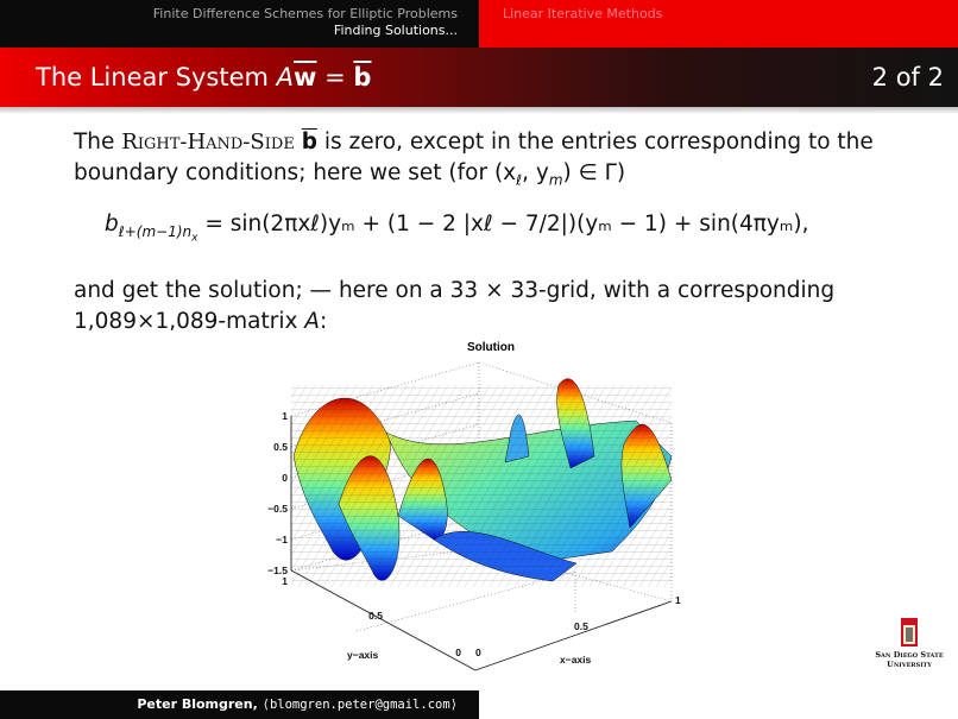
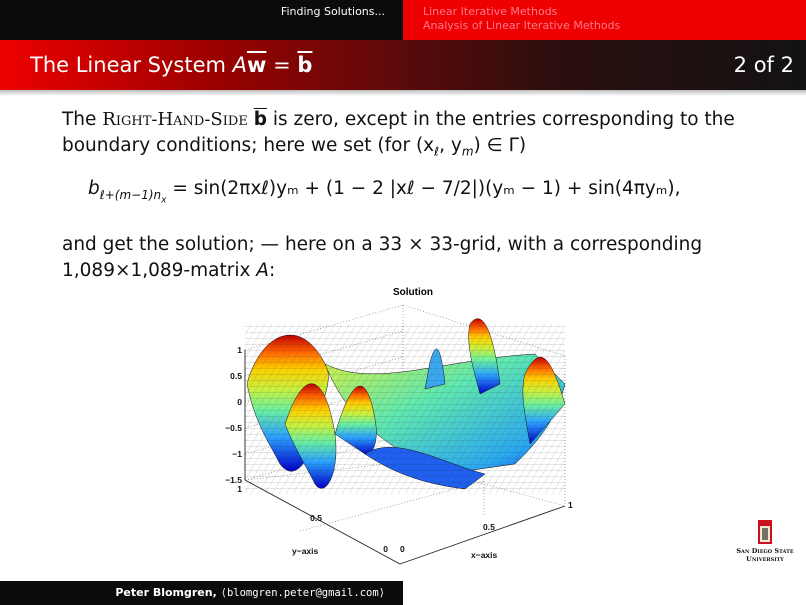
- Finite Difference Schemes for Elliptic Problems
  Finding Solutions...
  Linear Iterative Methods
+ Analysis of Linear Iterative Methods
  The Linear System Aw = b
  2 of 2
  The Right-Hand-Side b is zero, except in the entries corresponding to the boundary conditions; here we set (for (xℓ, ym) ∈ Γ)
  bℓ+(m−1)nx = sin(2πxℓ)yₘ + (1 − 2 |xℓ − 7/2|)(yₘ − 1) + sin(4πyₘ),
  and get the solution; — here on a 33 × 33-grid, with a corresponding 1,089×1,089-matrix A:
  Solution
  1
  0.5
  0
  −0.5
  −1
  −1.5
  1
  0.5
  0
  0
  0.5
  1
  y−axis
  x−axis
  San Diego State
  University
  Peter Blomgren, ⟨blomgren.peter@gmail.com⟩
